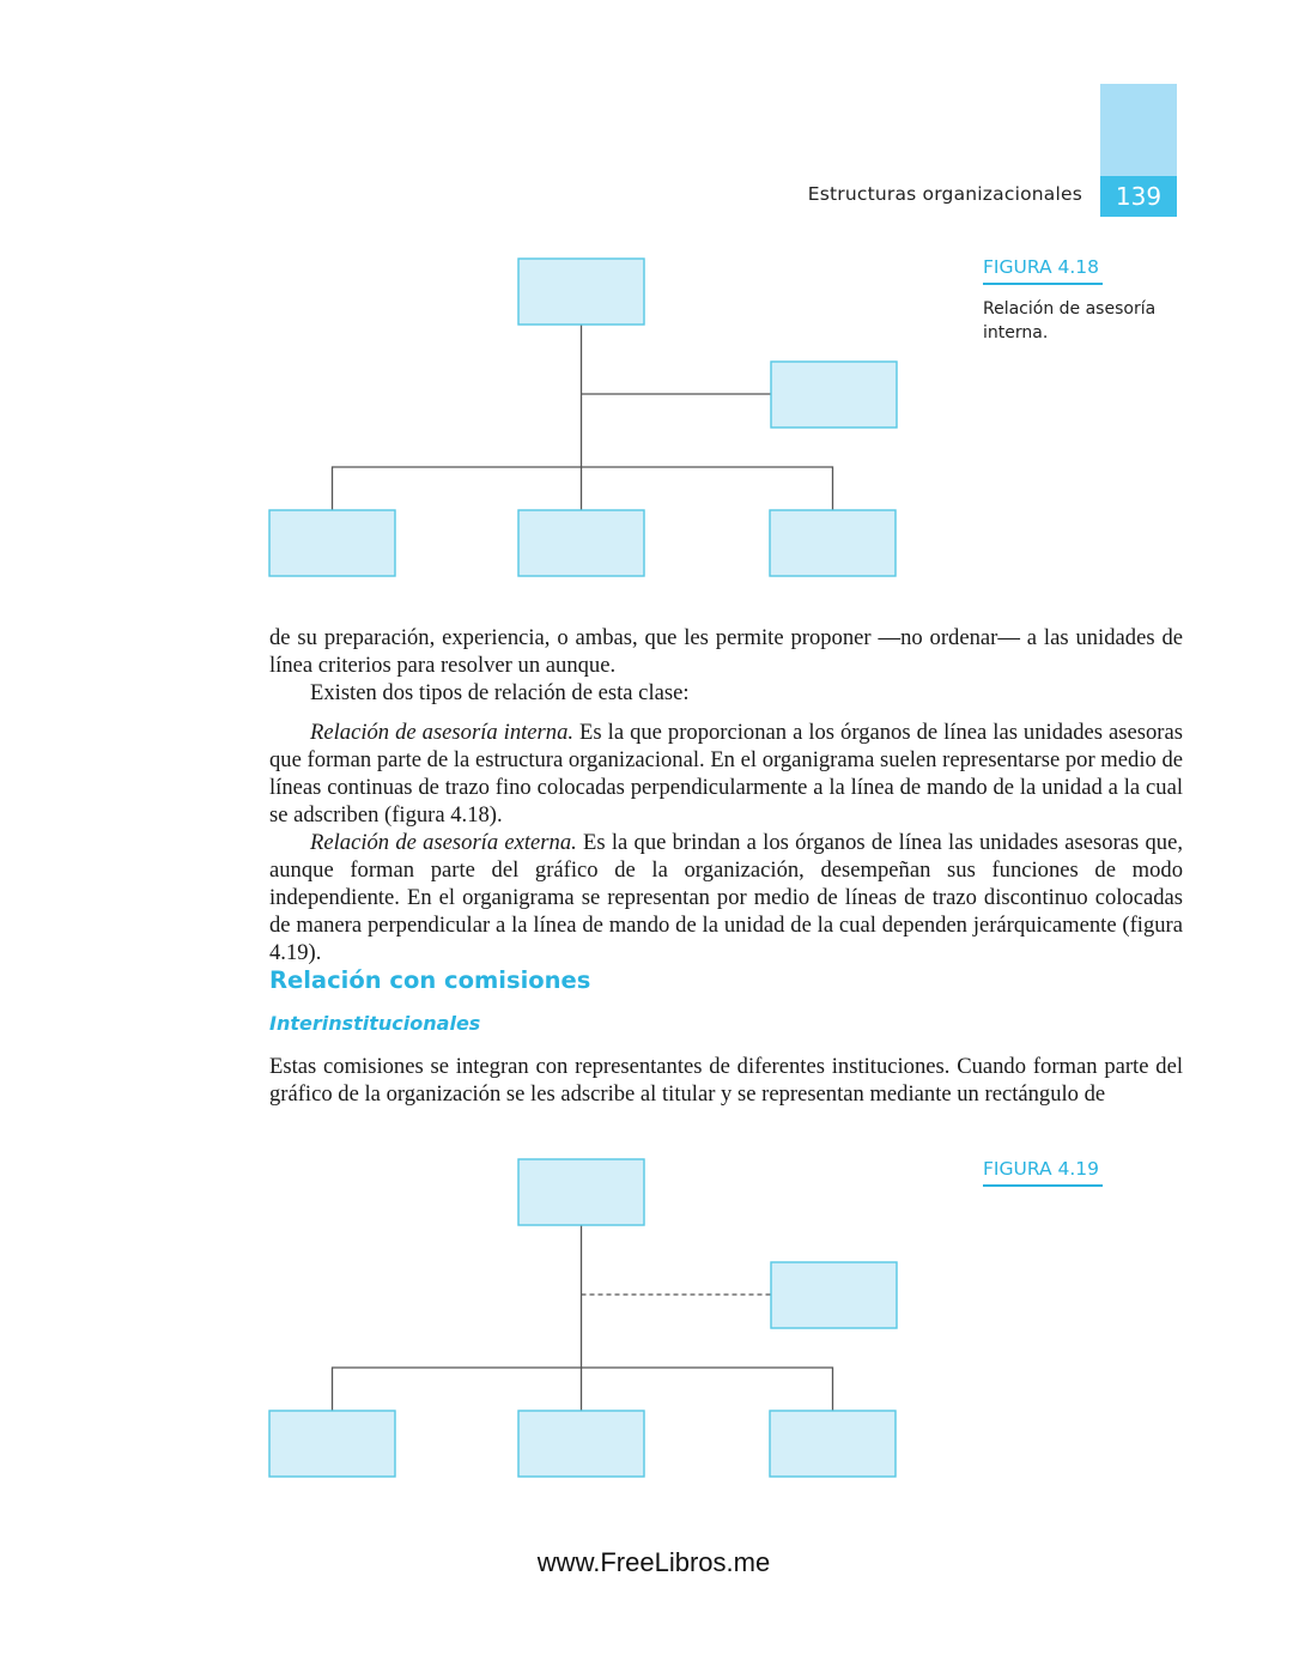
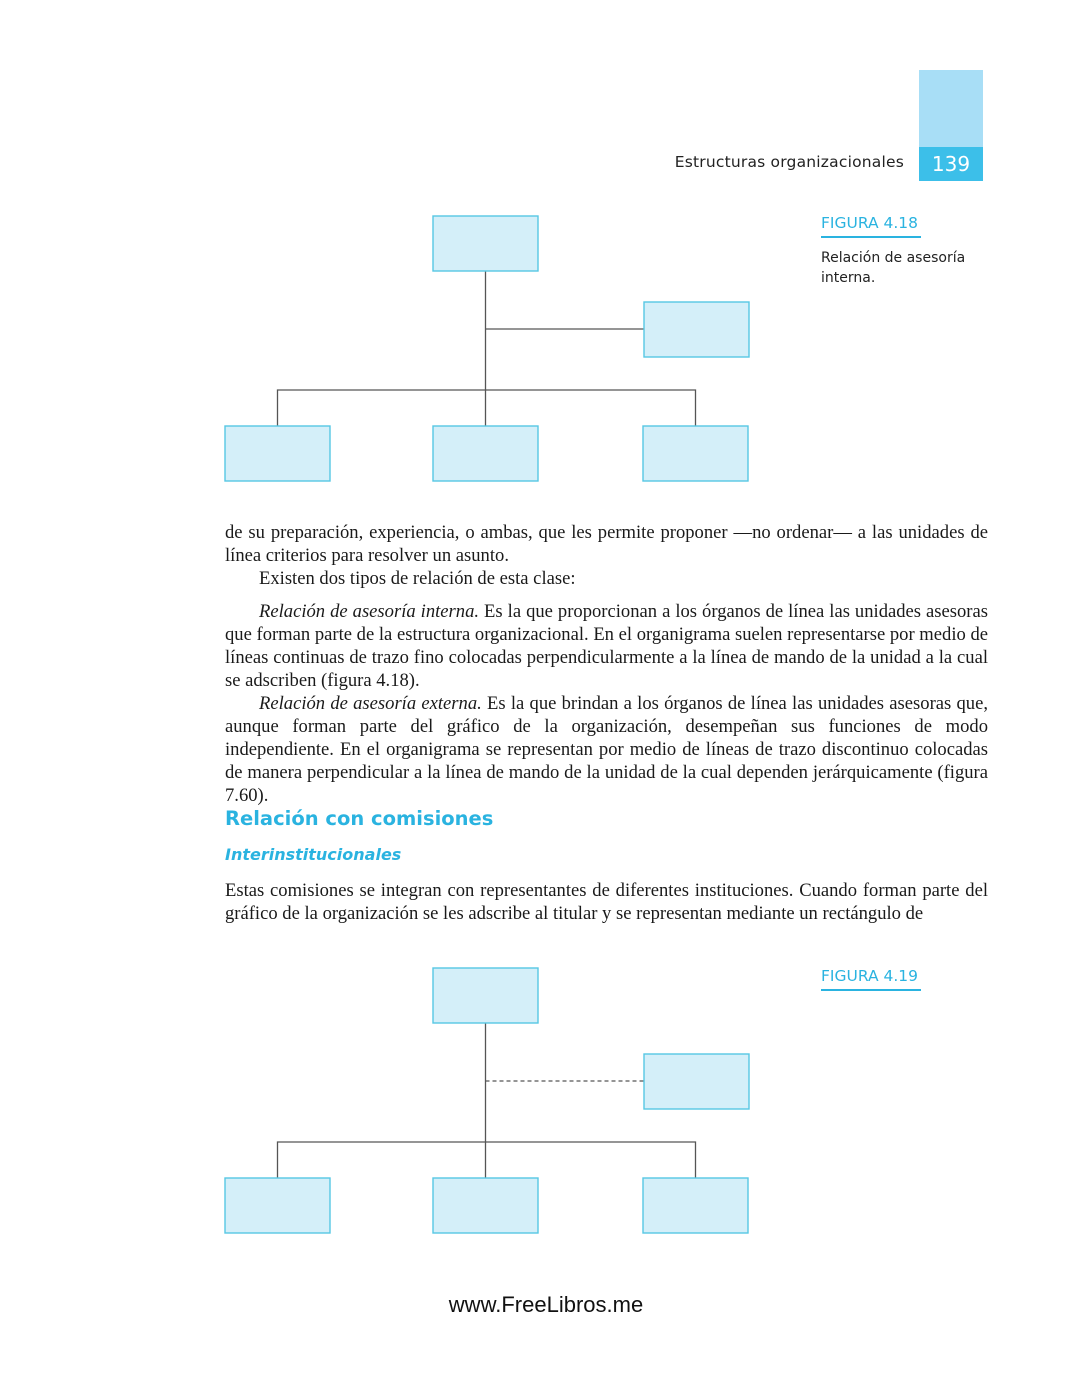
  139
  Estructuras organizacionales
  FIGURA 4.18
  Relación de asesoría interna.
- de su preparación, experiencia, o ambas, que les permite proponer —no ordenar— a las unidades de línea criterios para resolver un aunque.
+ de su preparación, experiencia, o ambas, que les permite proponer —no ordenar— a las unidades de línea criterios para resolver un asunto.
  Existen dos tipos de relación de esta clase:
  Relación de asesoría interna. Es la que proporcionan a los órganos de línea las unidades asesoras que forman parte de la estructura organizacional. En el organigrama suelen representarse por medio de líneas continuas de trazo fino colocadas perpendicularmente a la línea de mando de la unidad a la cual se adscriben (figura 4.18).
- Relación de asesoría externa. Es la que brindan a los órganos de línea las unidades asesoras que, aunque forman parte del gráfico de la organización, desempeñan sus funciones de modo independiente. En el organigrama se representan por medio de líneas de trazo discontinuo colocadas de manera perpendicular a la línea de mando de la unidad de la cual dependen jerárquicamente (figura 4.19).
+ Relación de asesoría externa. Es la que brindan a los órganos de línea las unidades asesoras que, aunque forman parte del gráfico de la organización, desempeñan sus funciones de modo independiente. En el organigrama se representan por medio de líneas de trazo discontinuo colocadas de manera perpendicular a la línea de mando de la unidad de la cual dependen jerárquicamente (figura 7.60).
  Relación con comisiones
  Interinstitucionales
  Estas comisiones se integran con representantes de diferentes instituciones. Cuando forman parte del gráfico de la organización se les adscribe al titular y se representan mediante un rectángulo de
  FIGURA 4.19
  www.FreeLibros.me
